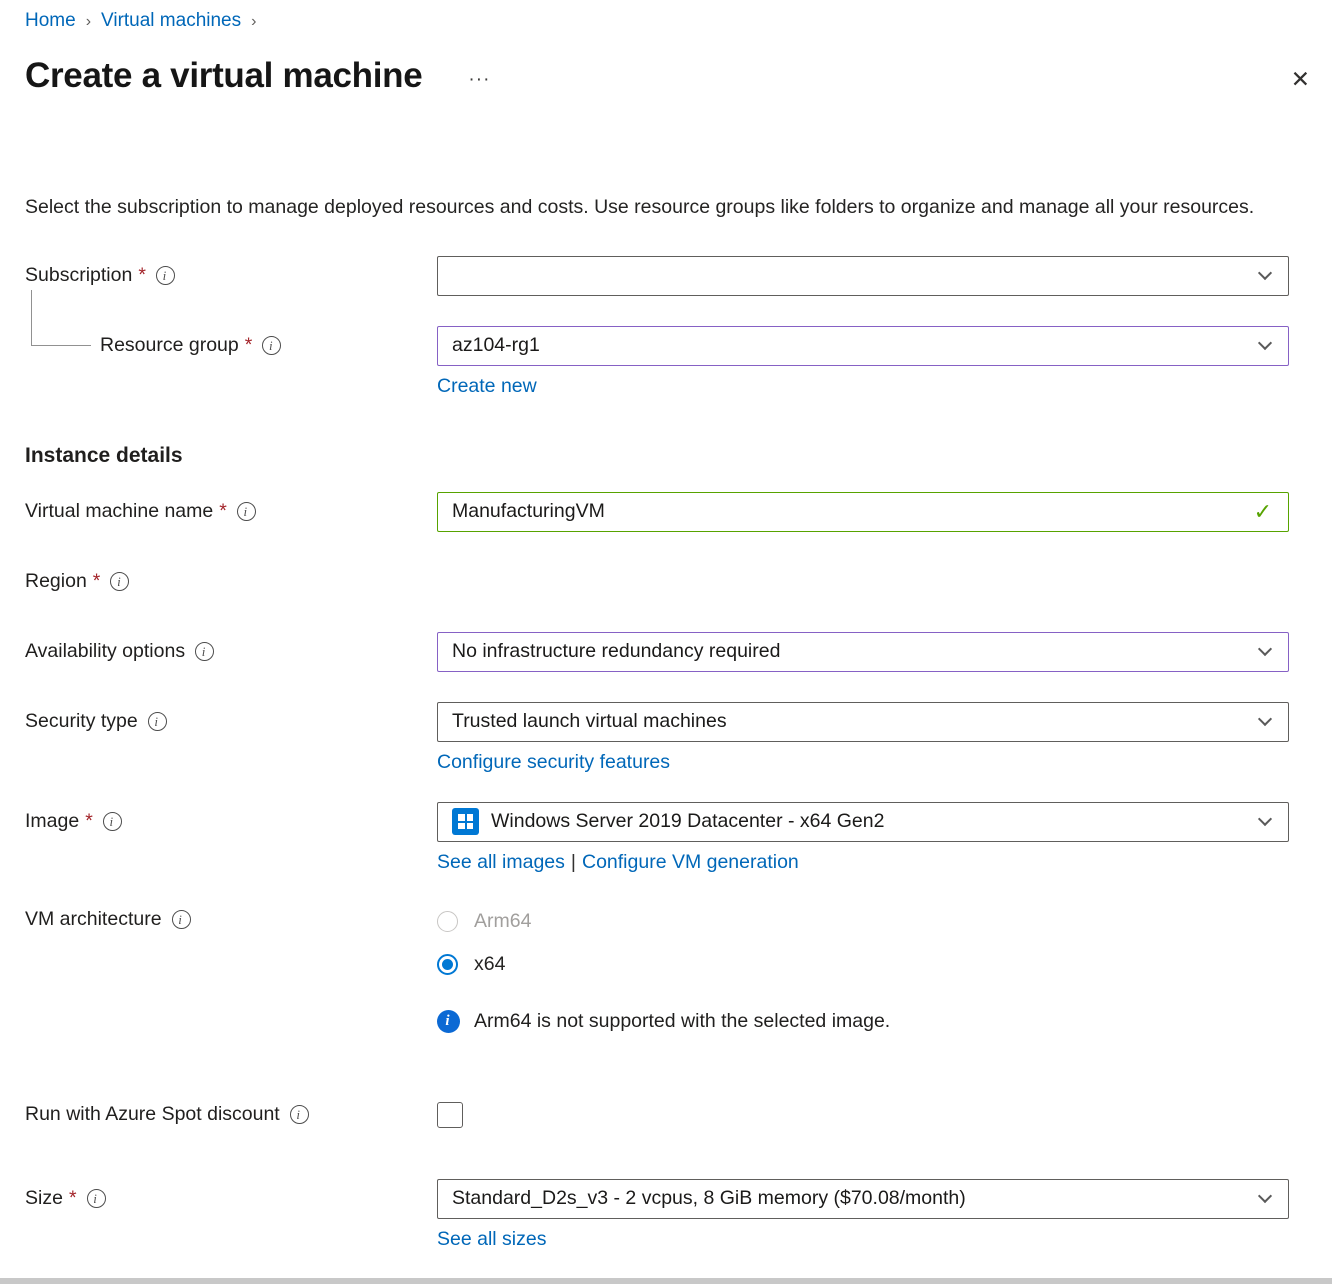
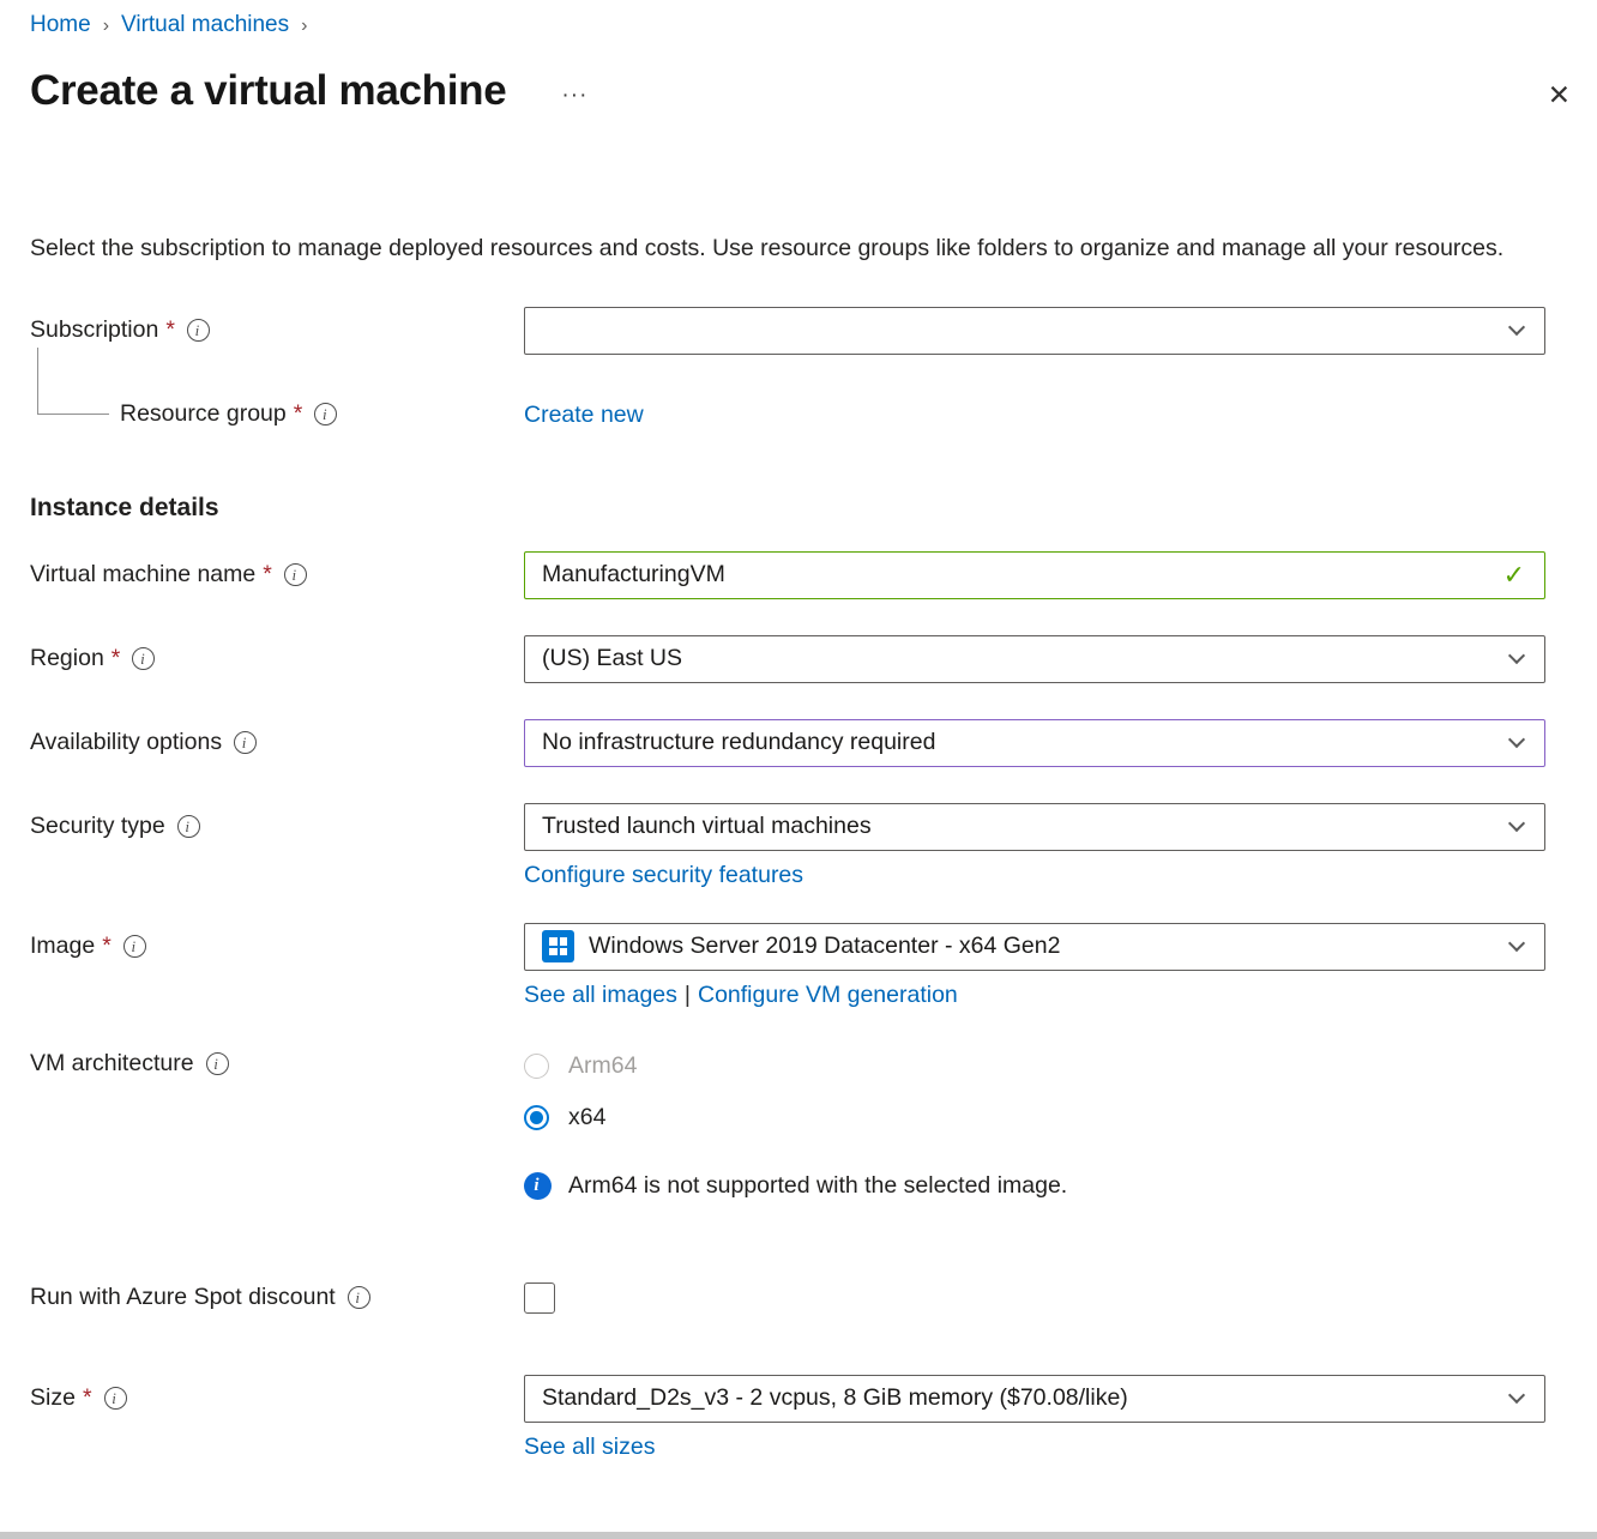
  Home
  ›
  Virtual machines
  ›
  Create a virtual machine
  ···
  ✕
  Select the subscription to manage deployed resources and costs. Use resource groups like folders to organize and manage all your resources.
  Subscription
  *
  i
  Resource group
  *
  i
- az104-rg1
  Create new
  Instance details
  Virtual machine name
  *
  i
  ManufacturingVM
  ✓
  Region
  *
  i
+ (US) East US
  Availability options
  i
  No infrastructure redundancy required
  Security type
  i
  Trusted launch virtual machines
  Configure security features
  Image
  *
  i
  Windows Server 2019 Datacenter - x64 Gen2
  See all images | Configure VM generation
  VM architecture
  i
  Arm64
  x64
  i
  Arm64 is not supported with the selected image.
  Run with Azure Spot discount
  i
  Size
  *
  i
- Standard_D2s_v3 - 2 vcpus, 8 GiB memory ($70.08/month)
+ Standard_D2s_v3 - 2 vcpus, 8 GiB memory ($70.08/like)
  See all sizes
